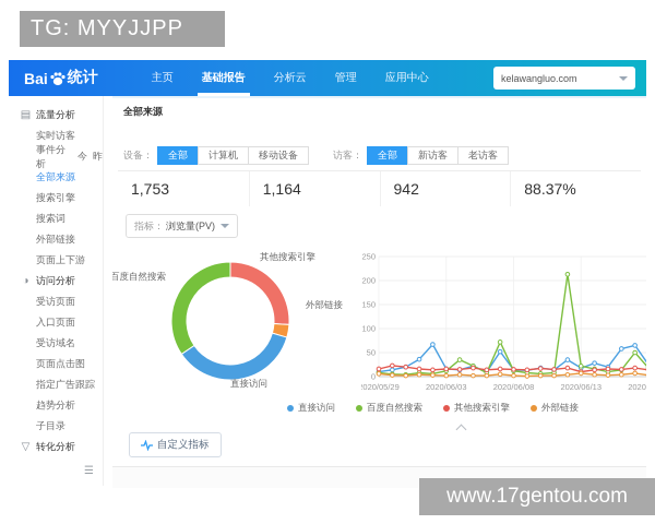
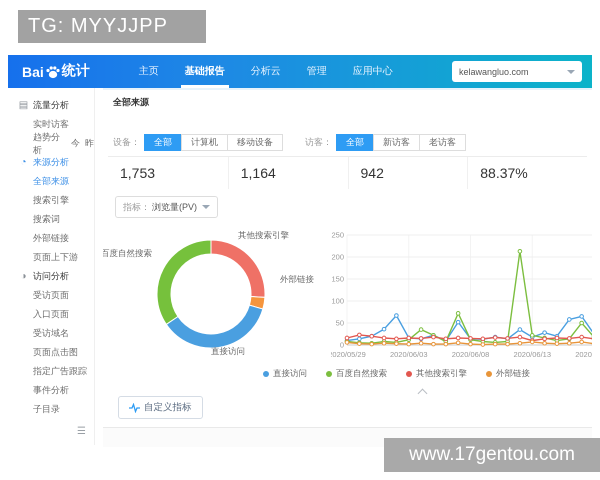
  TG: MYYJJPP
  Bai
  统计
  主页
  基础报告
  分析云
  管理
  应用中心
  kelawangluo.com
  ▤
  流量分析
  实时访客
- 事件分析
+ 趋势分析
  今
  昨
+ ◔
+ 来源分析
  全部来源
  搜索引擎
  搜索词
  外部链接
  页面上下游
  ◑
  访问分析
  受访页面
  入口页面
  受访域名
  页面点击图
  指定广告跟踪
- 趋势分析
+ 事件分析
  子目录
- ▽
- 转化分析
  ☰
  全部来源
  设备：
  全部
  计算机
  移动设备
  访客：
  全部
  新访客
  老访客
  1,753
  1,164
  942
  88.37%
  指标：
  浏览量(PV)
  其他搜索引擎
  外部链接
  直接访问
  百度自然搜索
  0
  50
  100
  150
  200
  250
  2020/05/29
  2020/06/03
  2020/06/08
  2020/06/13
  直接访问
  百度自然搜索
  其他搜索引擎
  外部链接
  自定义指标
  www.17gentou.com
